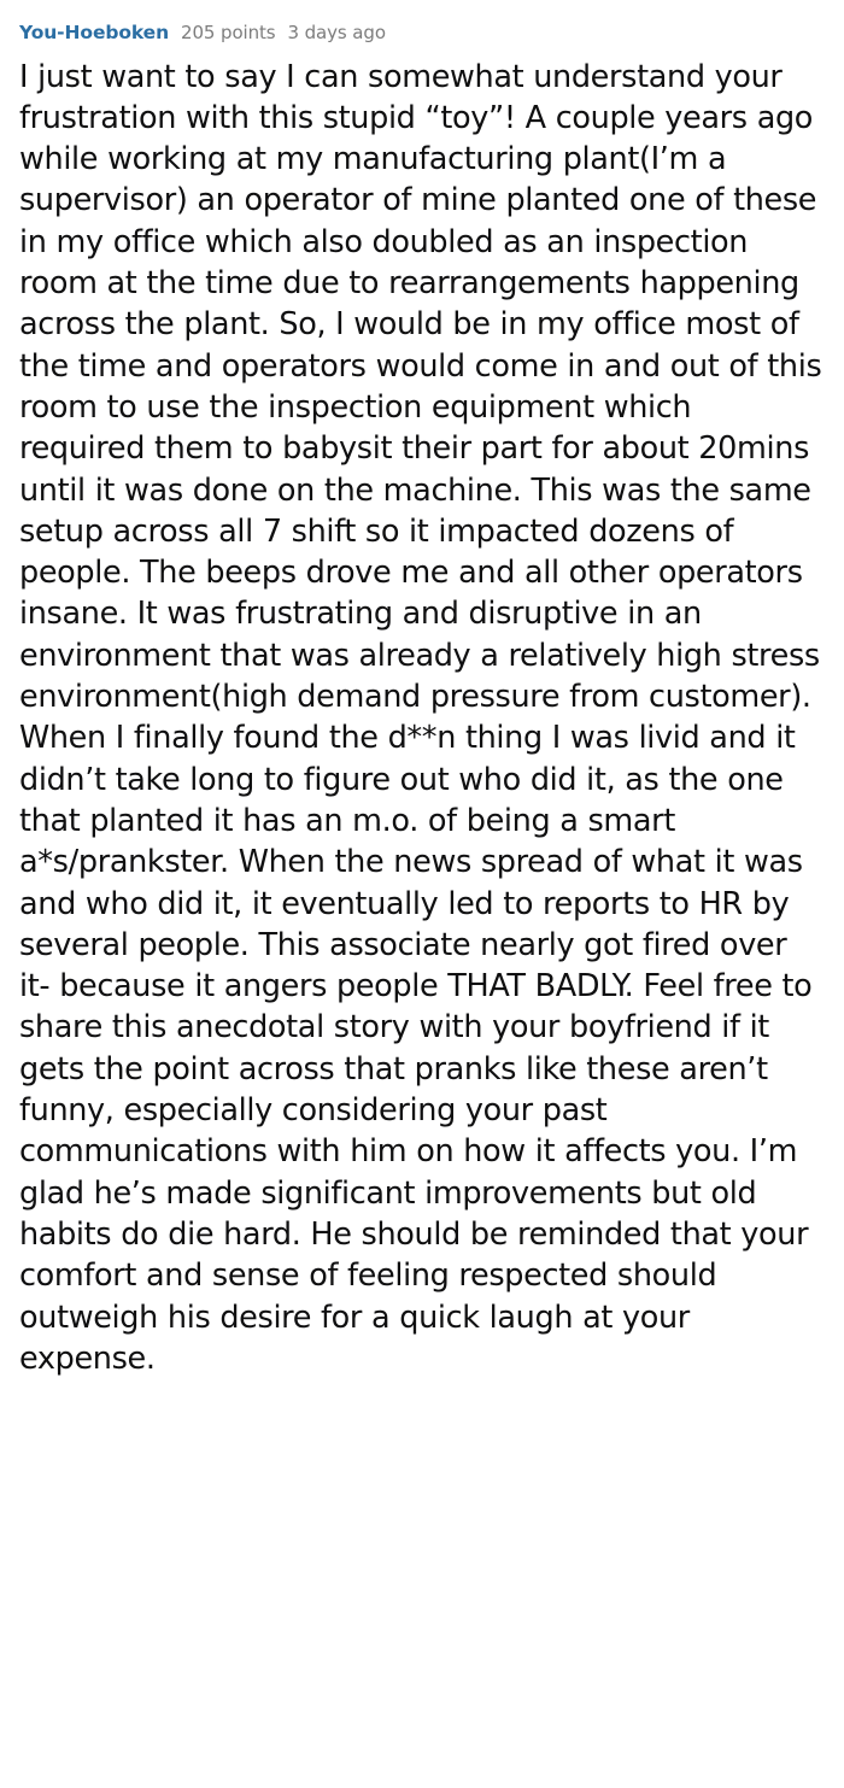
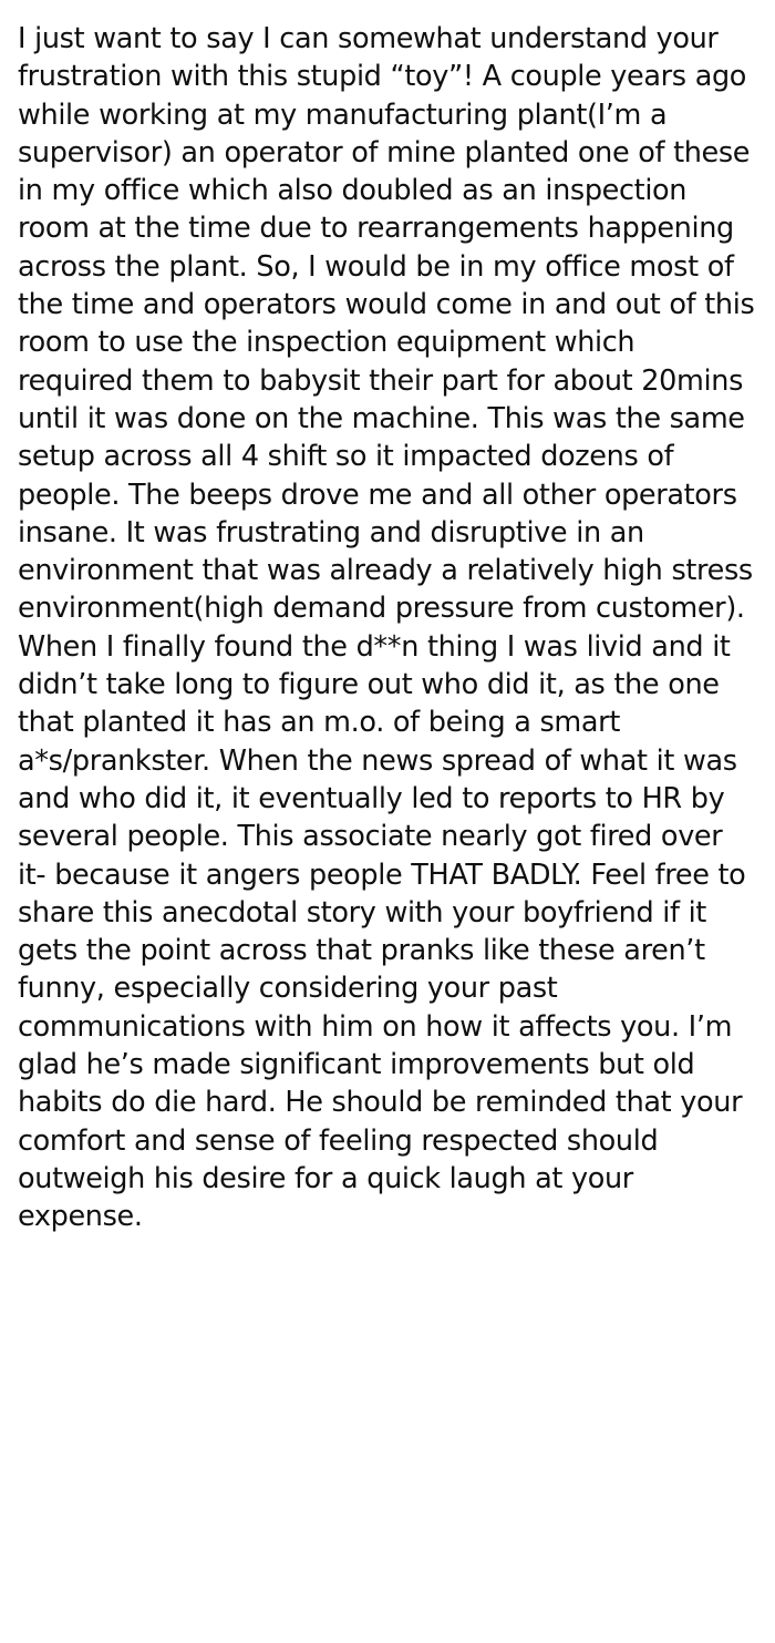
- You-Hoeboken
- 205 points
- 3 days ago
- I just want to say I can somewhat understand your frustration with this stupid “toy”! A couple years ago while working at my manufacturing plant(I’m a supervisor) an operator of mine planted one of these in my office which also doubled as an inspection room at the time due to rearrangements happening across the plant. So, I would be in my office most of the time and operators would come in and out of this room to use the inspection equipment which required them to babysit their part for about 20mins until it was done on the machine. This was the same setup across all 7 shift so it impacted dozens of people. The beeps drove me and all other operators insane. It was frustrating and disruptive in an environment that was already a relatively high stress environment(high demand pressure from customer). When I finally found the d**n thing I was livid and it didn’t take long to figure out who did it, as the one that planted it has an m.o. of being a smart a*s/prankster. When the news spread of what it was and who did it, it eventually led to reports to HR by several people. This associate nearly got fired over it- because it angers people THAT BADLY. Feel free to share this anecdotal story with your boyfriend if it gets the point across that pranks like these aren’t funny, especially considering your past communications with him on how it affects you. I’m glad he’s made significant improvements but old habits do die hard. He should be reminded that your comfort and sense of feeling respected should outweigh his desire for a quick laugh at your expense.
+ I just want to say I can somewhat understand your frustration with this stupid “toy”! A couple years ago while working at my manufacturing plant(I’m a supervisor) an operator of mine planted one of these in my office which also doubled as an inspection room at the time due to rearrangements happening across the plant. So, I would be in my office most of the time and operators would come in and out of this room to use the inspection equipment which required them to babysit their part for about 20mins until it was done on the machine. This was the same setup across all 4 shift so it impacted dozens of people. The beeps drove me and all other operators insane. It was frustrating and disruptive in an environment that was already a relatively high stress environment(high demand pressure from customer). When I finally found the d**n thing I was livid and it didn’t take long to figure out who did it, as the one that planted it has an m.o. of being a smart a*s/prankster. When the news spread of what it was and who did it, it eventually led to reports to HR by several people. This associate nearly got fired over it- because it angers people THAT BADLY. Feel free to share this anecdotal story with your boyfriend if it gets the point across that pranks like these aren’t funny, especially considering your past communications with him on how it affects you. I’m glad he’s made significant improvements but old habits do die hard. He should be reminded that your comfort and sense of feeling respected should outweigh his desire for a quick laugh at your expense.
